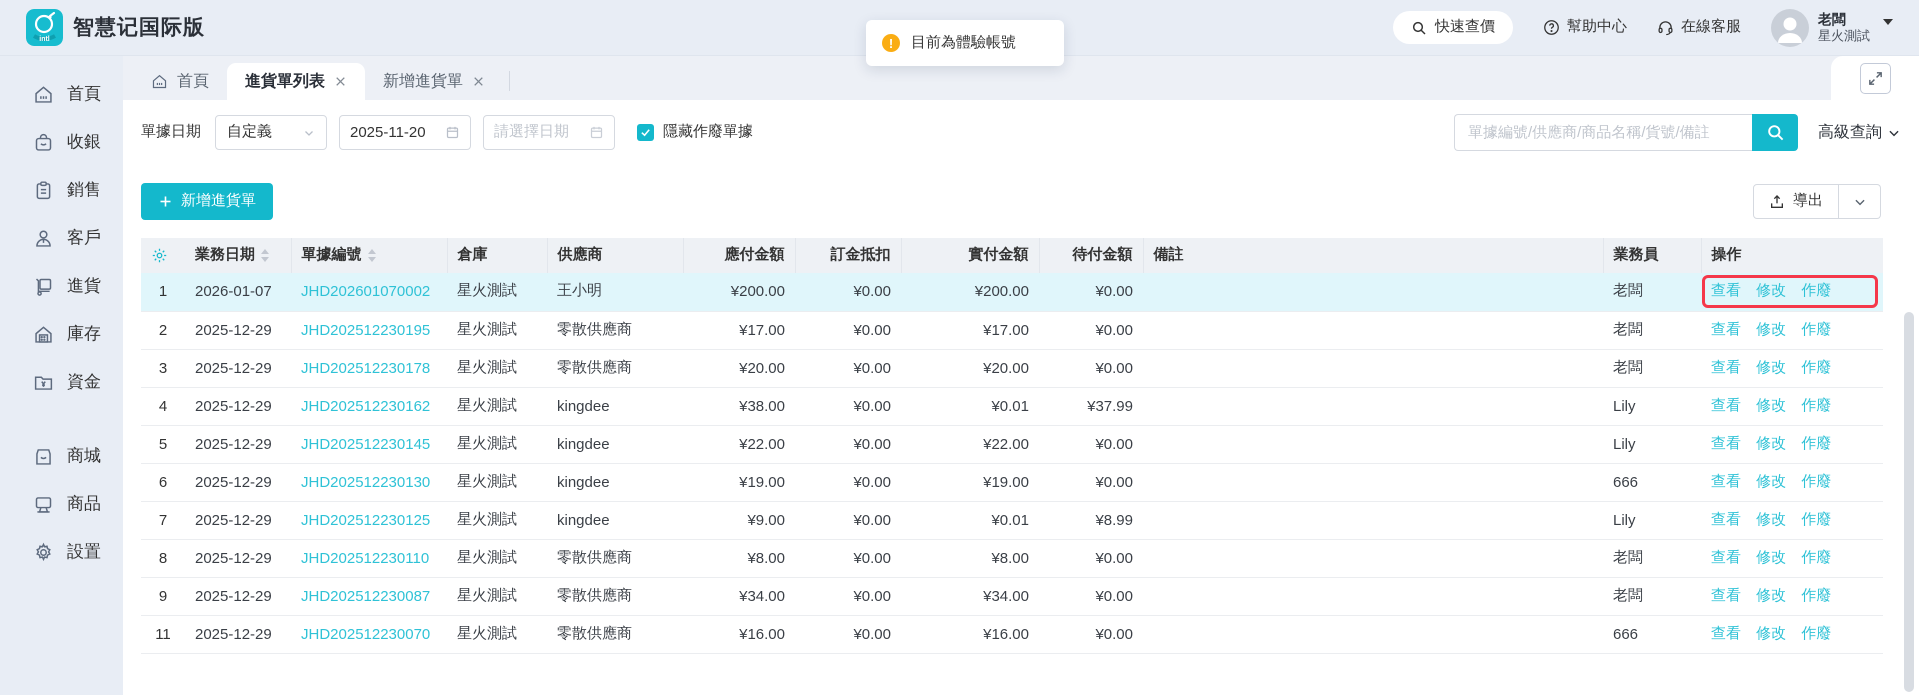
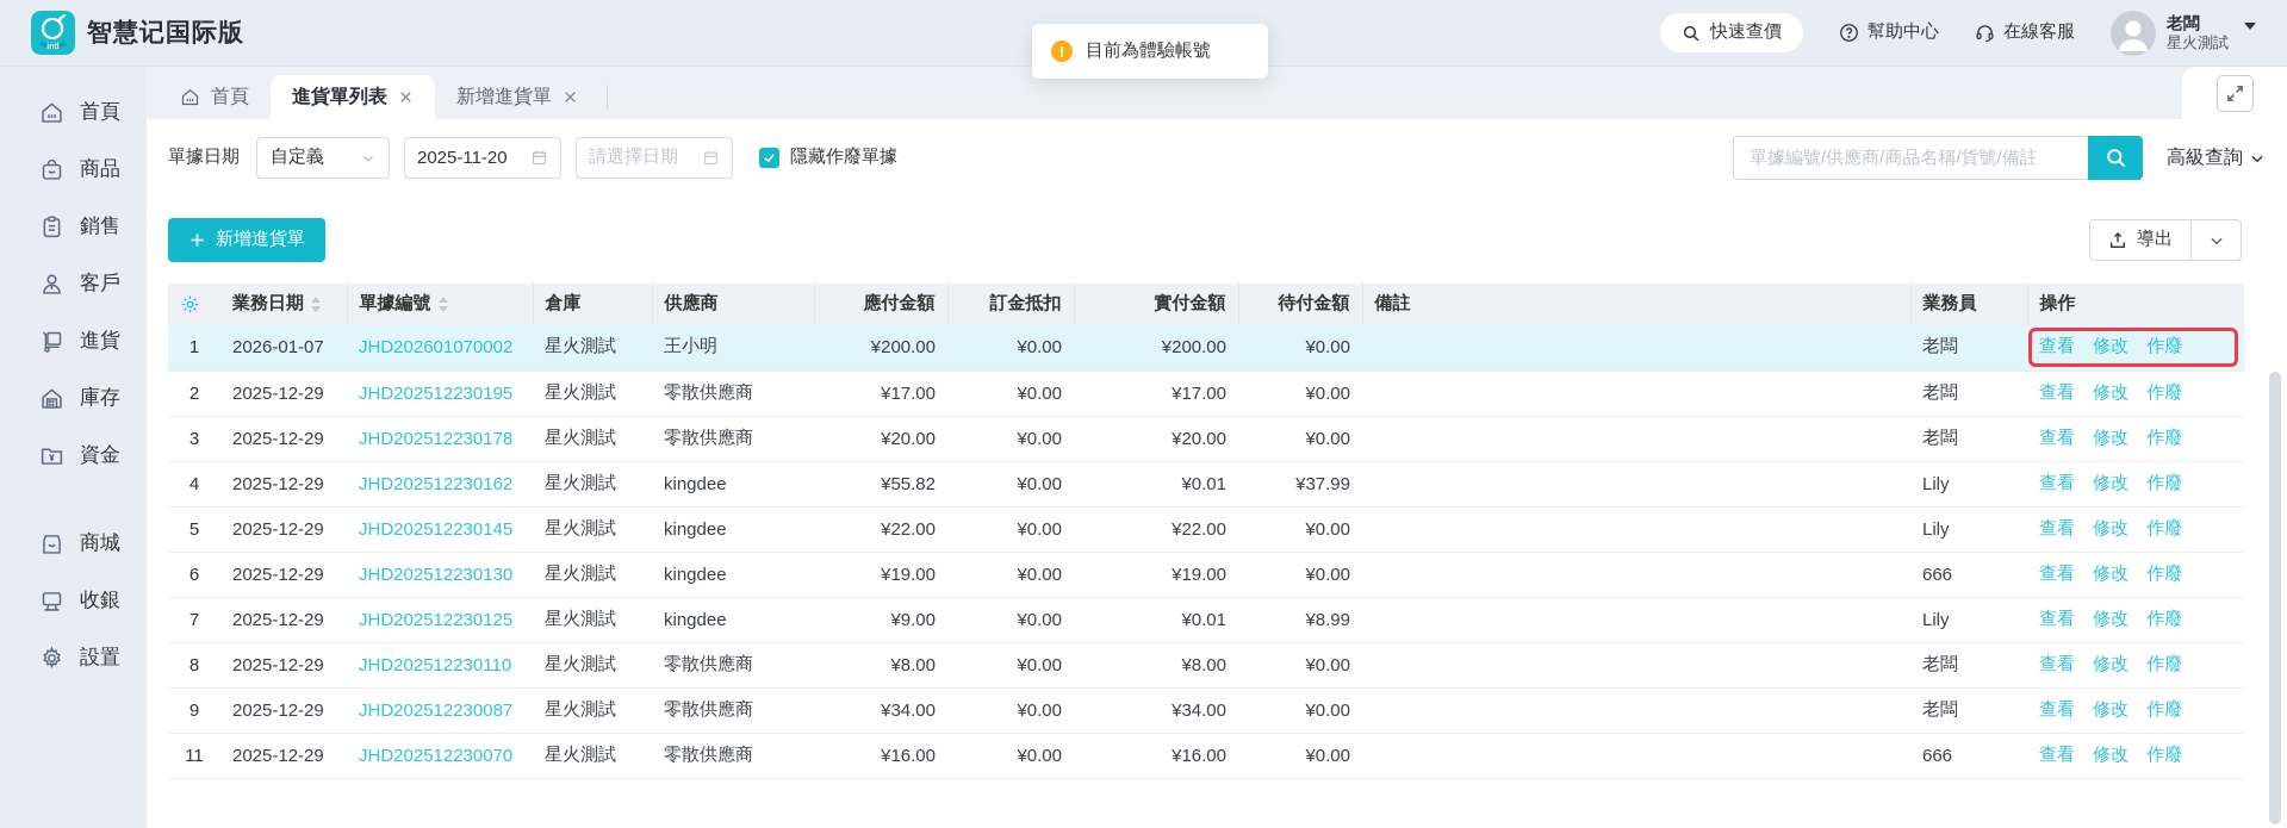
  智慧记国际版
  快速查價
  幫助中心
  在線客服
  老闆
  星火測試
  !
  目前為體驗帳號
  首頁
- 收銀
+ 商品
  銷售
  客戶
  進貨
  庫存
  資金
  商城
- 商品
+ 收銀
  設置
  首頁
  進貨單列表
  新增進貨單
  單據日期
  自定義
  2025-11-20
  請選擇日期
  隱藏作廢單據
  單據編號/供應商/商品名稱/貨號/備註
  高級查詢
  新增進貨單
  導出
  		業務日期	單據編號	倉庫	供應商	應付金額	訂金抵扣	實付金額	待付金額	備註	業務員	操作
  1	2026-01-07	JHD202601070002	星火測試	王小明	¥200.00	¥0.00	¥200.00	¥0.00		老闆	查看 修改 作廢
  2	2025-12-29	JHD202512230195	星火測試	零散供應商	¥17.00	¥0.00	¥17.00	¥0.00		老闆	查看 修改 作廢
  3	2025-12-29	JHD202512230178	星火測試	零散供應商	¥20.00	¥0.00	¥20.00	¥0.00		老闆	查看 修改 作廢
- 4	2025-12-29	JHD202512230162	星火測試	kingdee	¥38.00	¥0.00	¥0.01	¥37.99		Lily	查看 修改 作廢
+ 4	2025-12-29	JHD202512230162	星火測試	kingdee	¥55.82	¥0.00	¥0.01	¥37.99		Lily	查看 修改 作廢
  5	2025-12-29	JHD202512230145	星火測試	kingdee	¥22.00	¥0.00	¥22.00	¥0.00		Lily	查看 修改 作廢
  6	2025-12-29	JHD202512230130	星火測試	kingdee	¥19.00	¥0.00	¥19.00	¥0.00		666	查看 修改 作廢
  7	2025-12-29	JHD202512230125	星火測試	kingdee	¥9.00	¥0.00	¥0.01	¥8.99		Lily	查看 修改 作廢
  8	2025-12-29	JHD202512230110	星火測試	零散供應商	¥8.00	¥0.00	¥8.00	¥0.00		老闆	查看 修改 作廢
  9	2025-12-29	JHD202512230087	星火測試	零散供應商	¥34.00	¥0.00	¥34.00	¥0.00		老闆	查看 修改 作廢
  11	2025-12-29	JHD202512230070	星火測試	零散供應商	¥16.00	¥0.00	¥16.00	¥0.00		666	查看 修改 作廢
